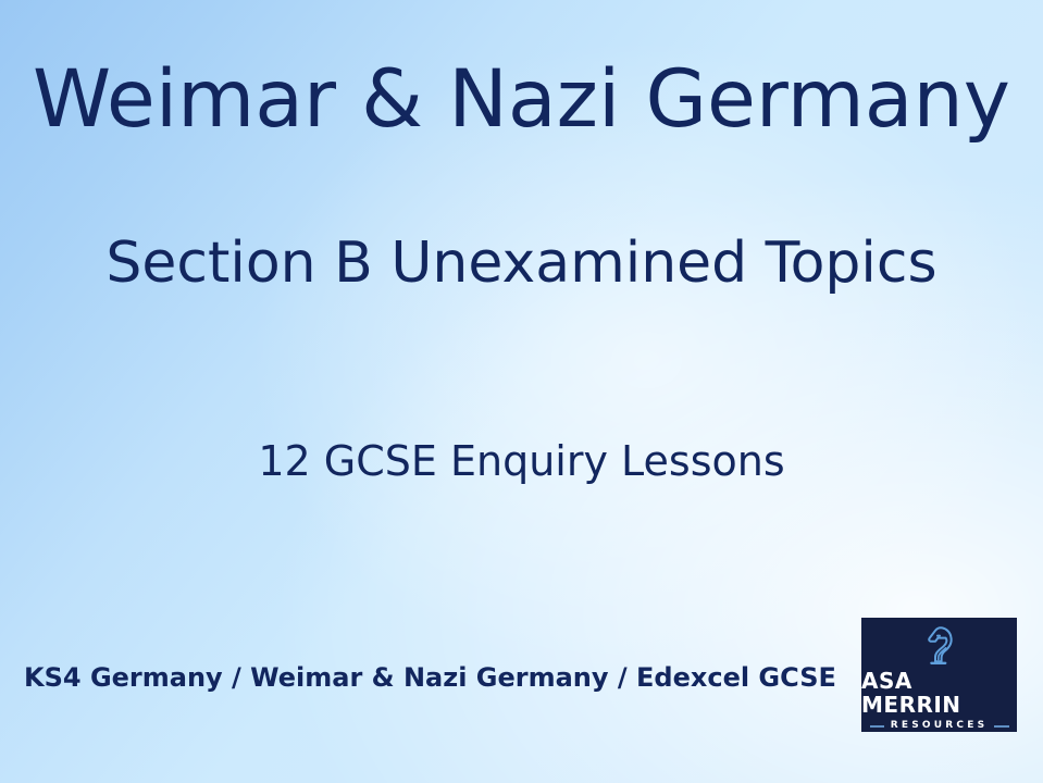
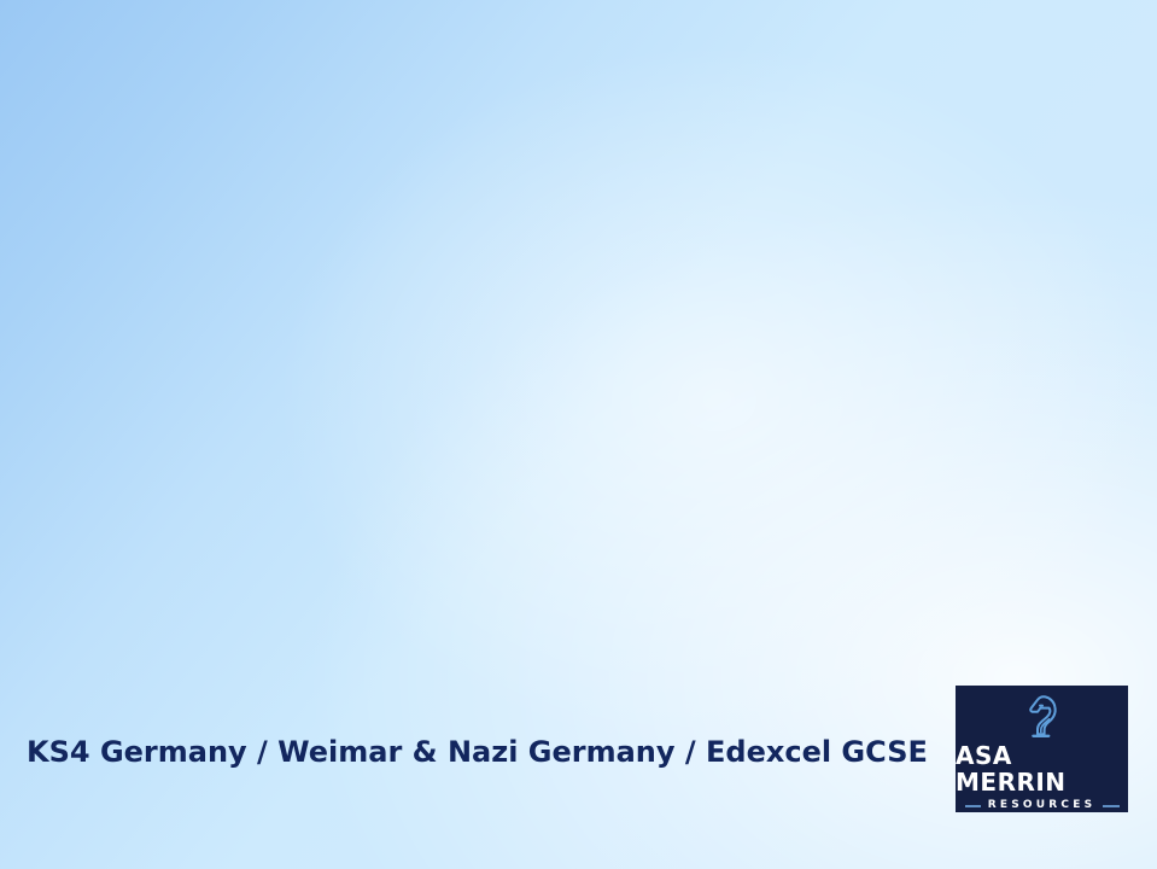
- Weimar & Nazi Germany
- Section B Unexamined Topics
- 12 GCSE Enquiry Lessons
  KS4 Germany / Weimar & Nazi Germany / Edexcel GCSE
  ASA MERRIN
  RESOURCES
